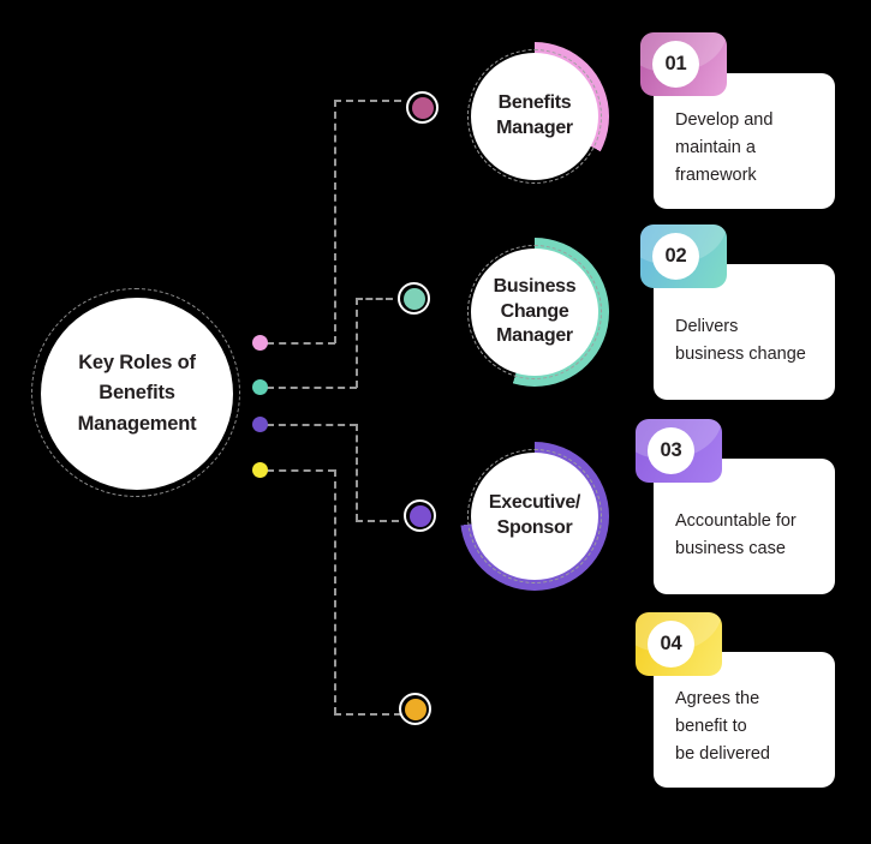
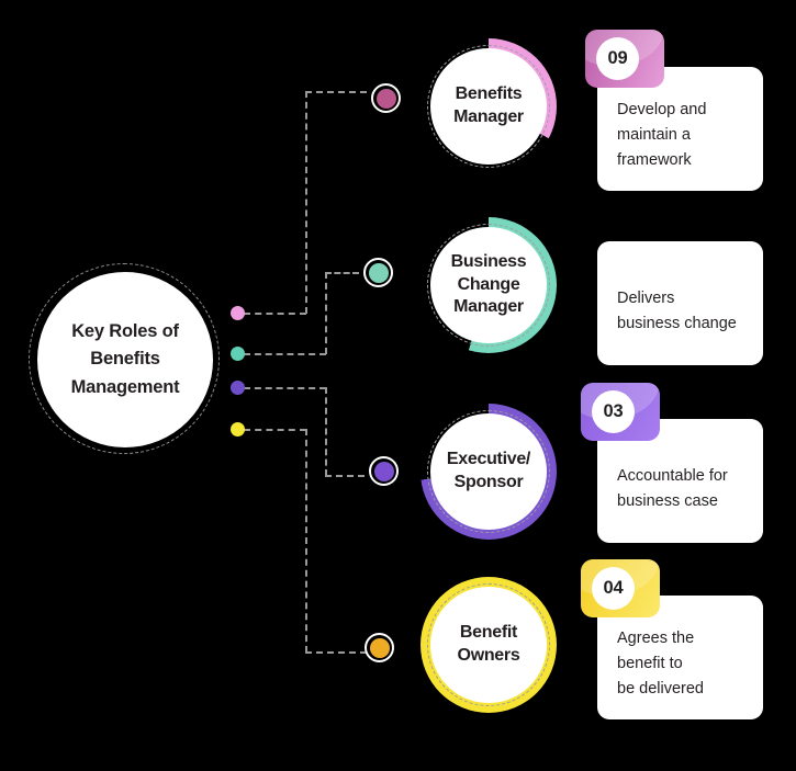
  Key Roles of
  Benefits
  Management
  Benefits
  Manager
  Business
  Change
  Manager
  Executive/
  Sponsor
+ Benefit
+ Owners
  Develop and
  maintain a
  framework
  Delivers
  business change
  Accountable for
  business case
  Agrees the
  benefit to
  be delivered
- 01
+ 09
- 02
  03
  04
